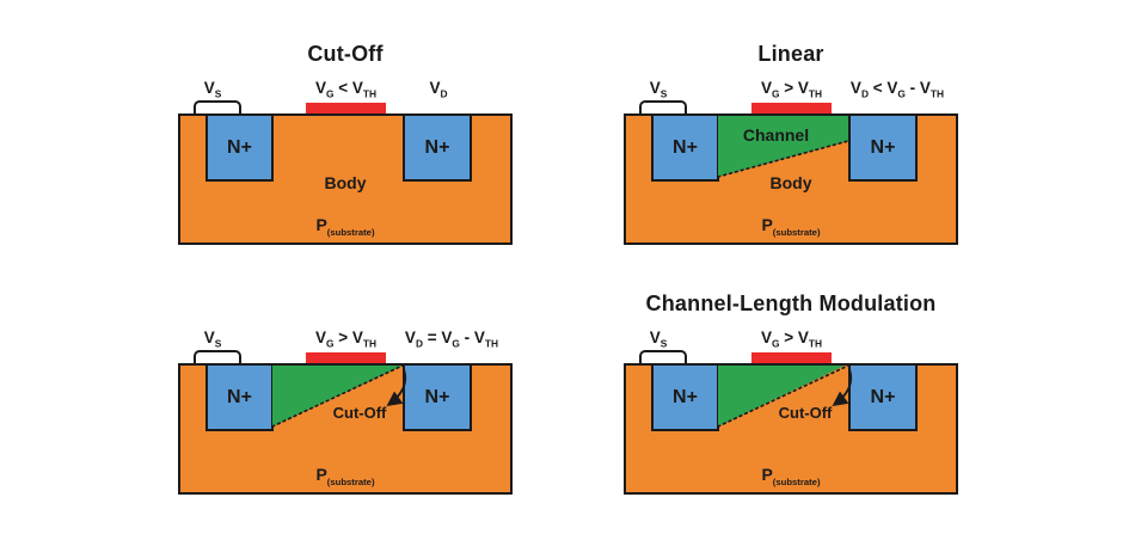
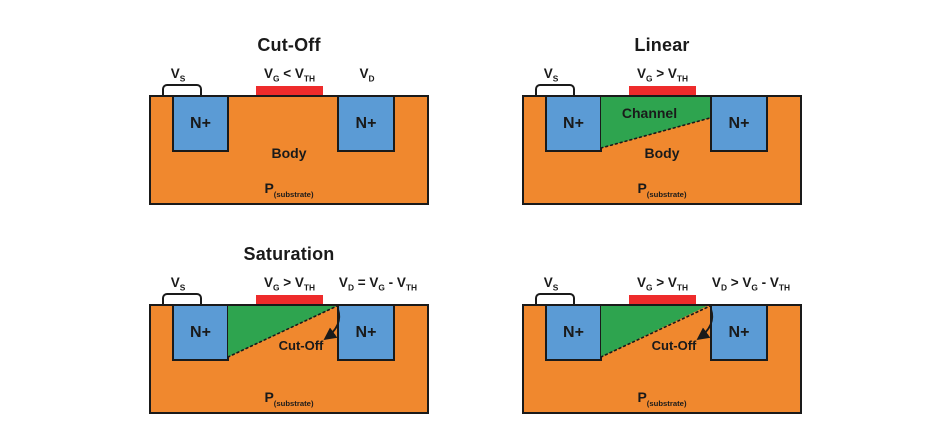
  Cut-Off
  VS
  VG < VTH
  VD
  N+
  N+
  Body
  P(substrate)
  Linear
  VS
  VG > VTH
- VD < VG - VTH
  N+
  N+
  Body
  P(substrate)
  Channel
+ Saturation
  VS
  VG > VTH
  VD = VG - VTH
  N+
  N+
  P(substrate)
  Cut-Off
- Channel-Length Modulation
  VS
  VG > VTH
+ VD > VG - VTH
  N+
  N+
  P(substrate)
  Cut-Off
